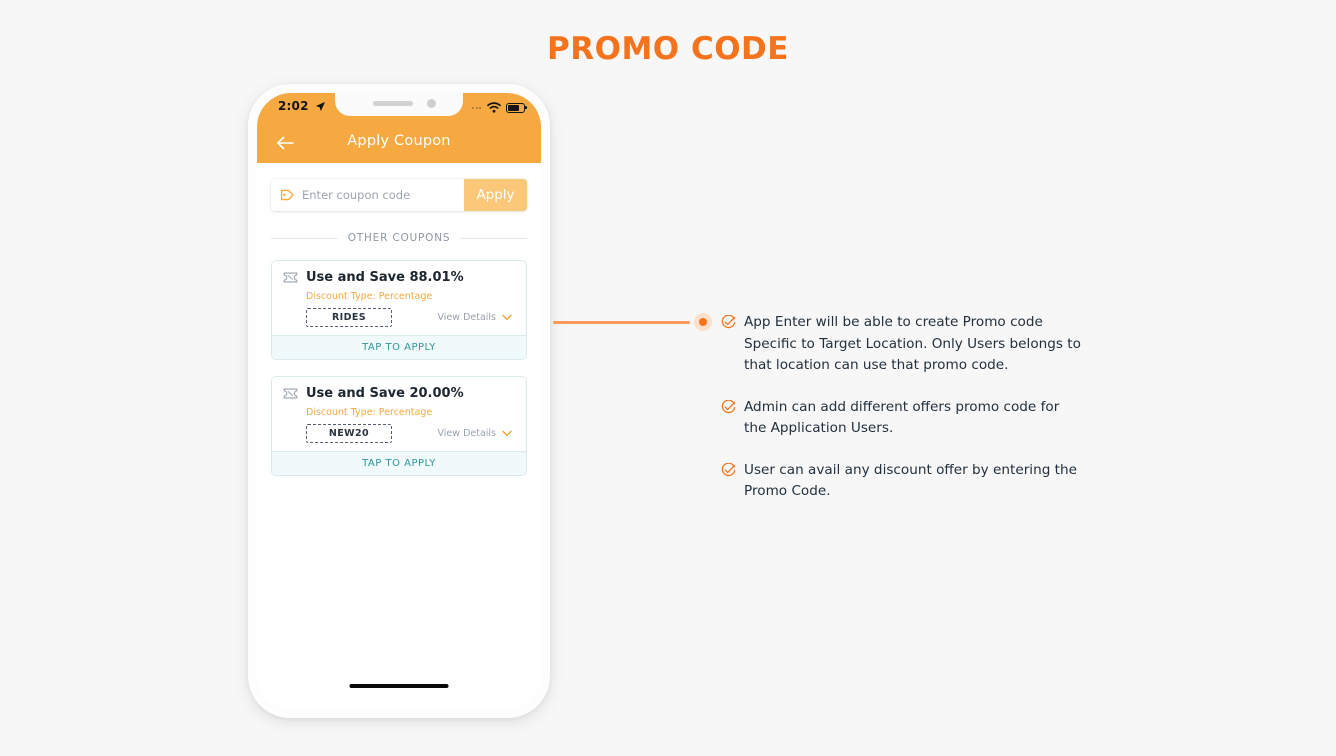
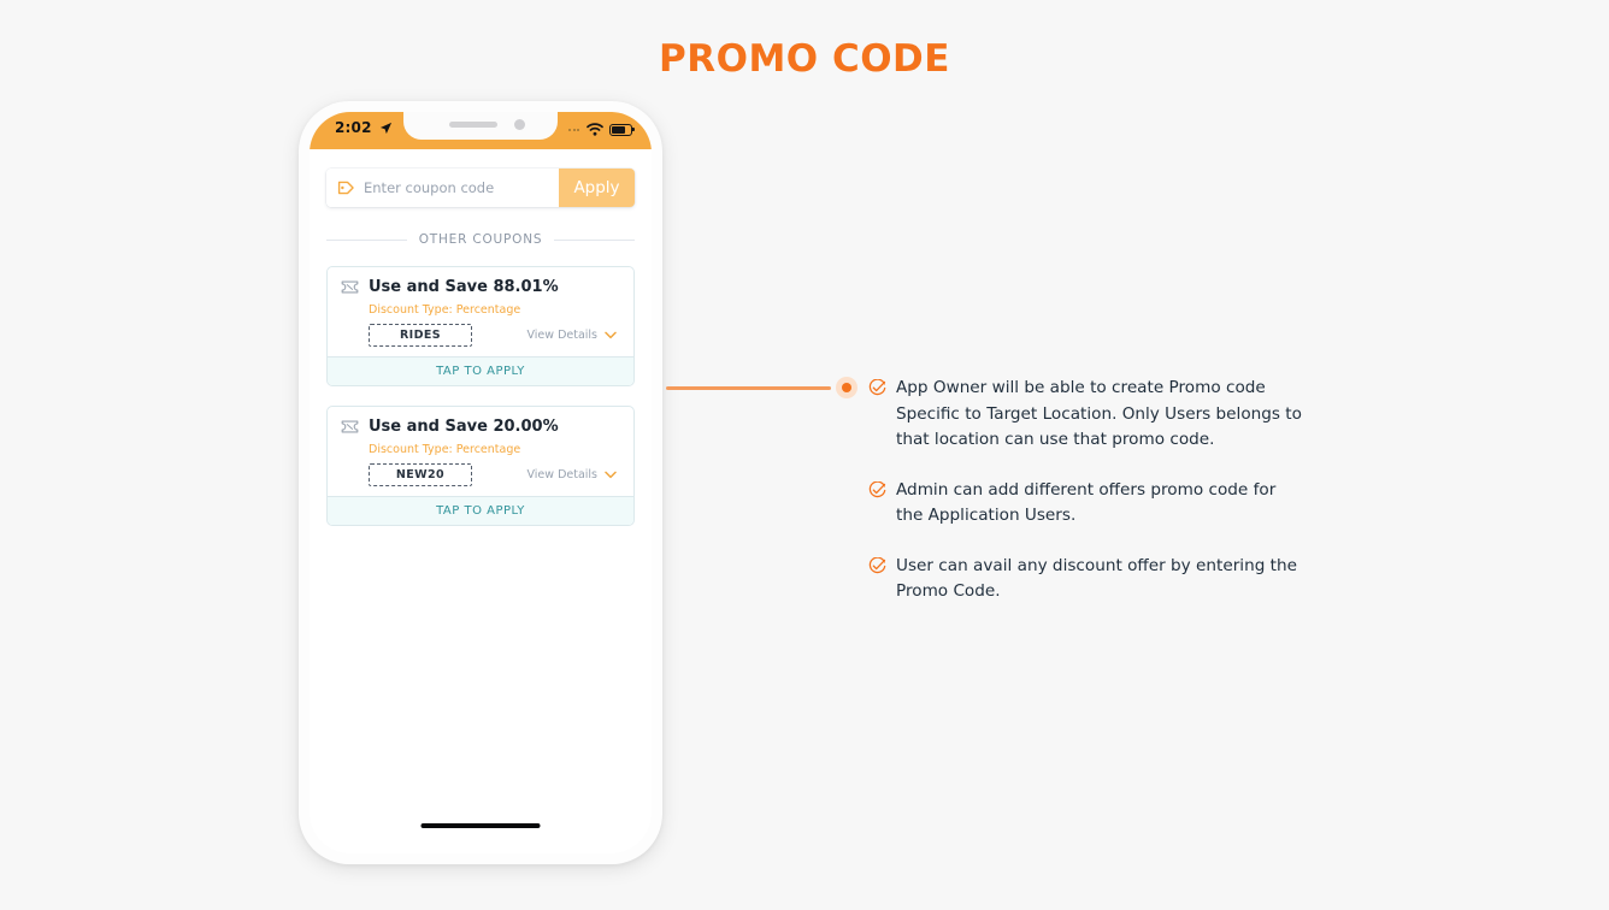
  PROMO CODE
  2:02
- Apply Coupon
  Enter coupon code
  Apply
  OTHER COUPONS
  Use and Save 88.01%
  Discount Type: Percentage
  RIDES
  View Details
  TAP TO APPLY
  Use and Save 20.00%
  Discount Type: Percentage
  NEW20
  View Details
  TAP TO APPLY
- App Enter will be able to create Promo code Specific to Target Location. Only Users belongs to that location can use that promo code.
+ App Owner will be able to create Promo code Specific to Target Location. Only Users belongs to that location can use that promo code.
  Admin can add different offers promo code for the Application Users.
  User can avail any discount offer by entering the Promo Code.
